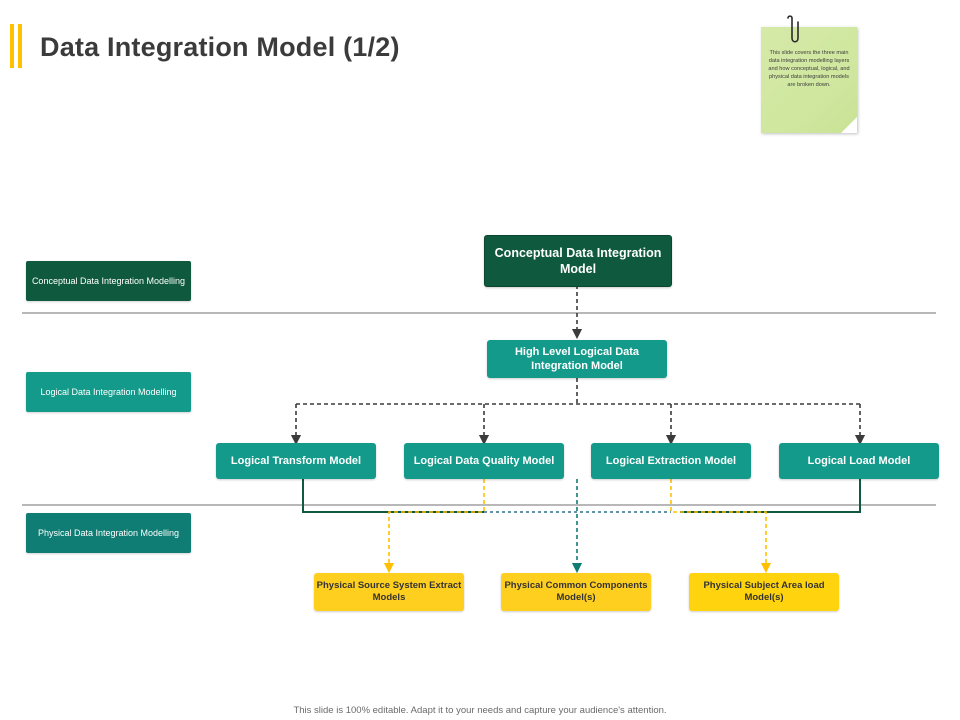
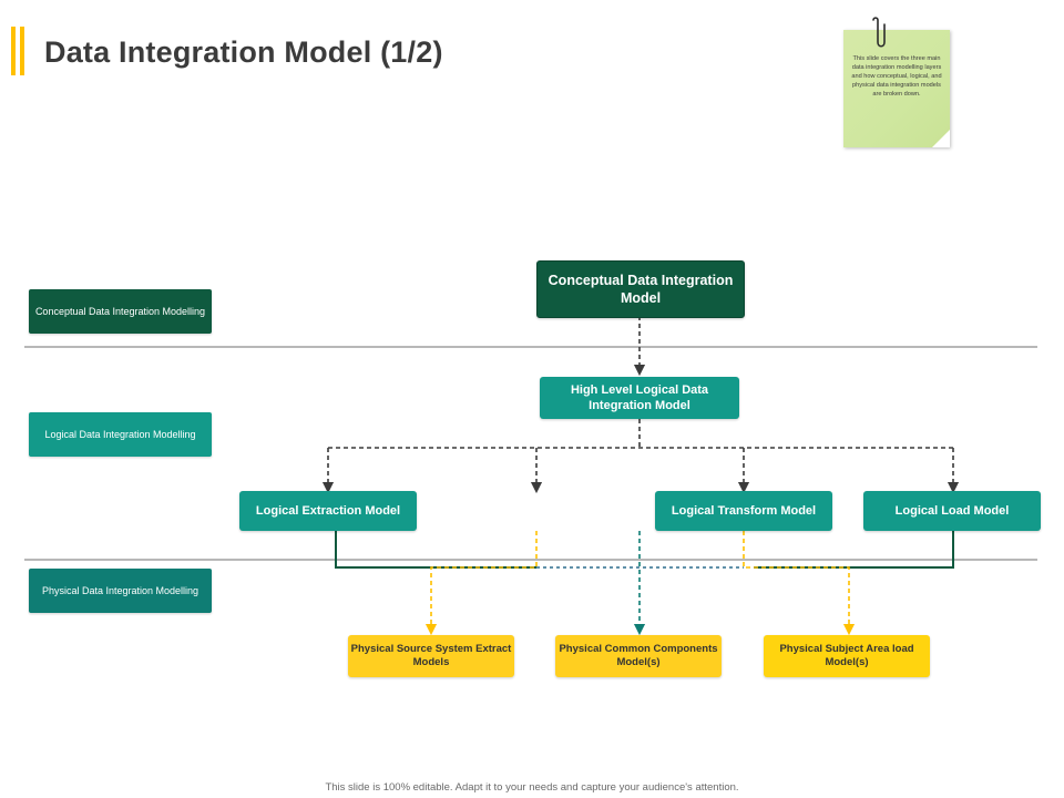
  Data Integration Model (1/2)
  Conceptual Data Integration Modelling
  Logical Data Integration Modelling
  Physical Data Integration Modelling
  Conceptual Data Integration Model
  High Level Logical Data Integration Model
- Logical Transform Model
+ Logical Extraction Model
- Logical Data Quality Model
- Logical Extraction Model
+ Logical Transform Model
  Logical Load Model
  Physical Source System Extract Models
  Physical Common Components Model(s)
  Physical Subject Area load Model(s)
  This slide is 100% editable. Adapt it to your needs and capture your audience's attention.
